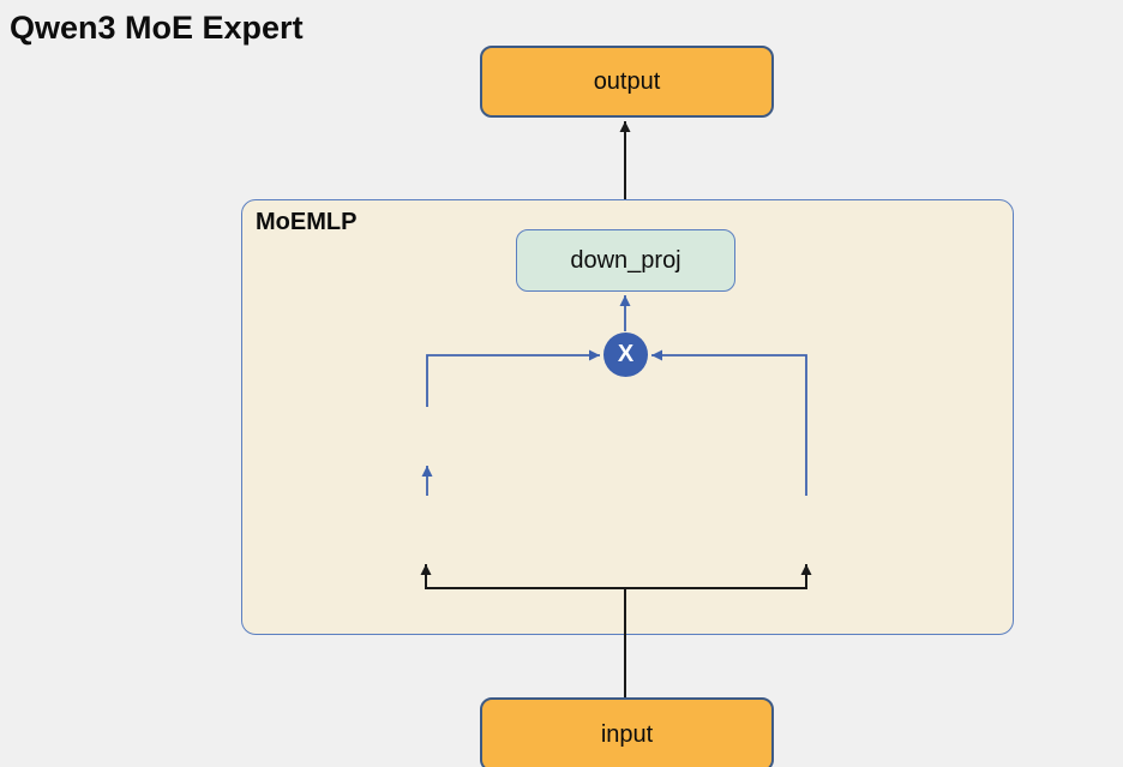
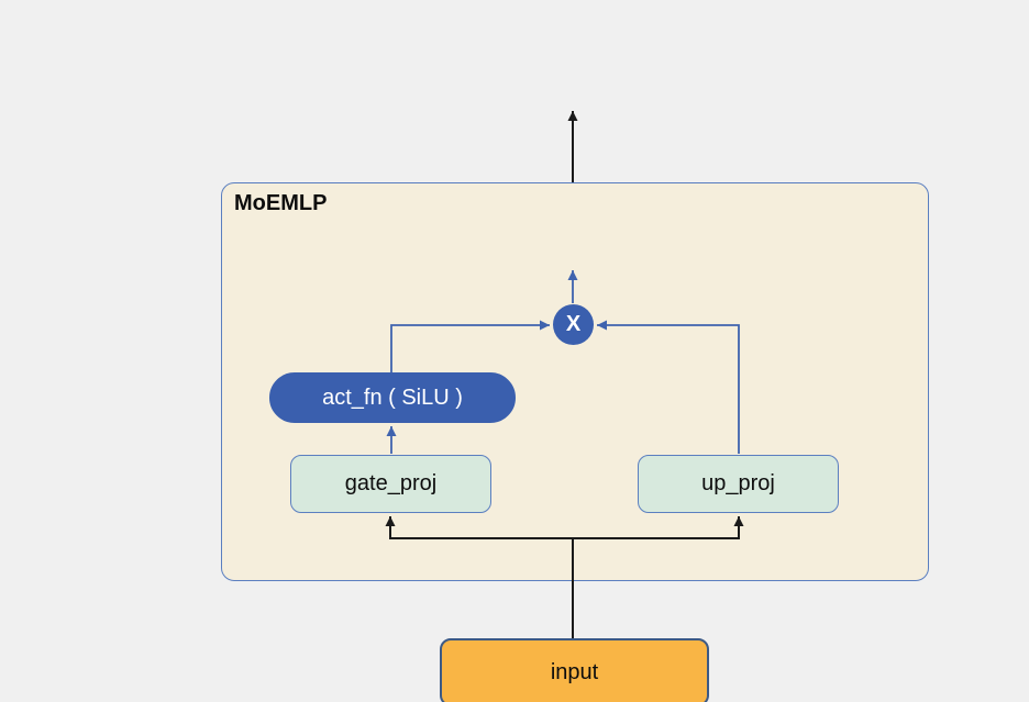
- Qwen3 MoE Expert
  MoEMLP
- output
- down_proj
  X
+ act_fn ( SiLU )
+ gate_proj
+ up_proj
  input
